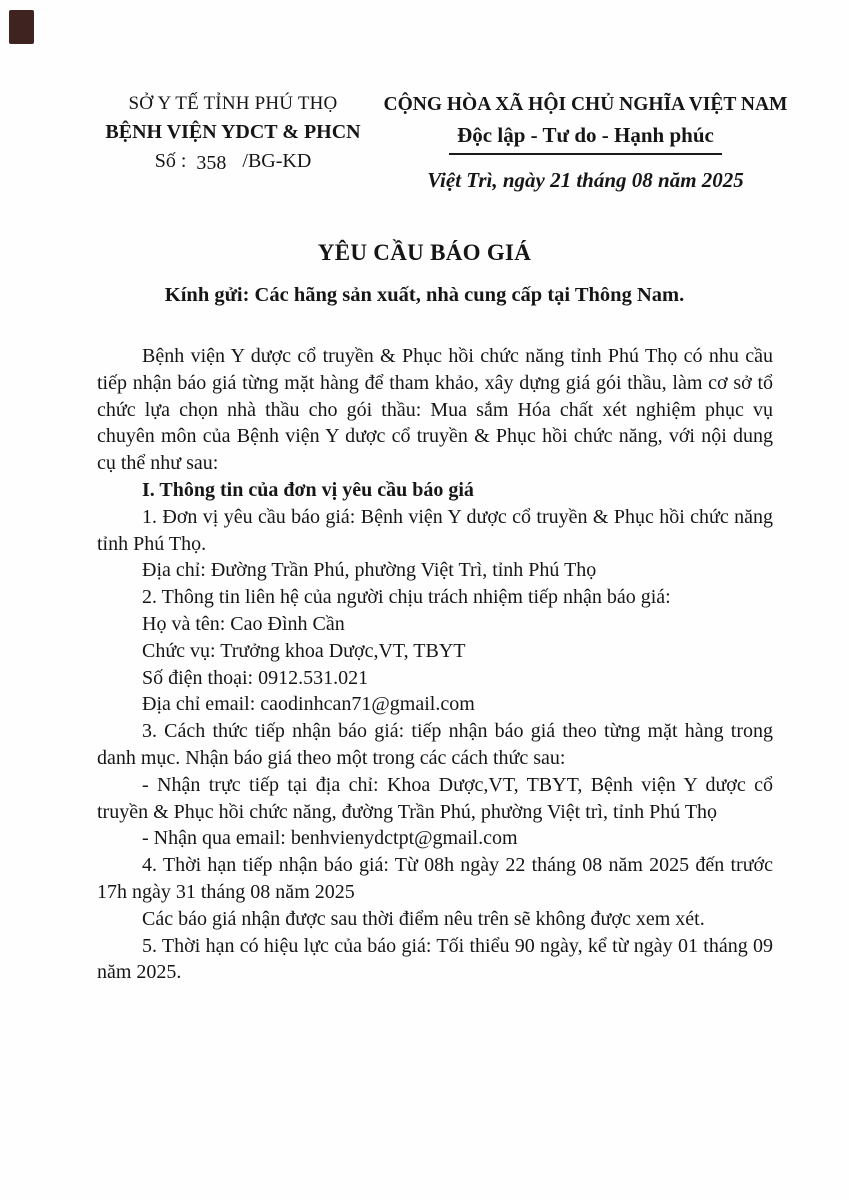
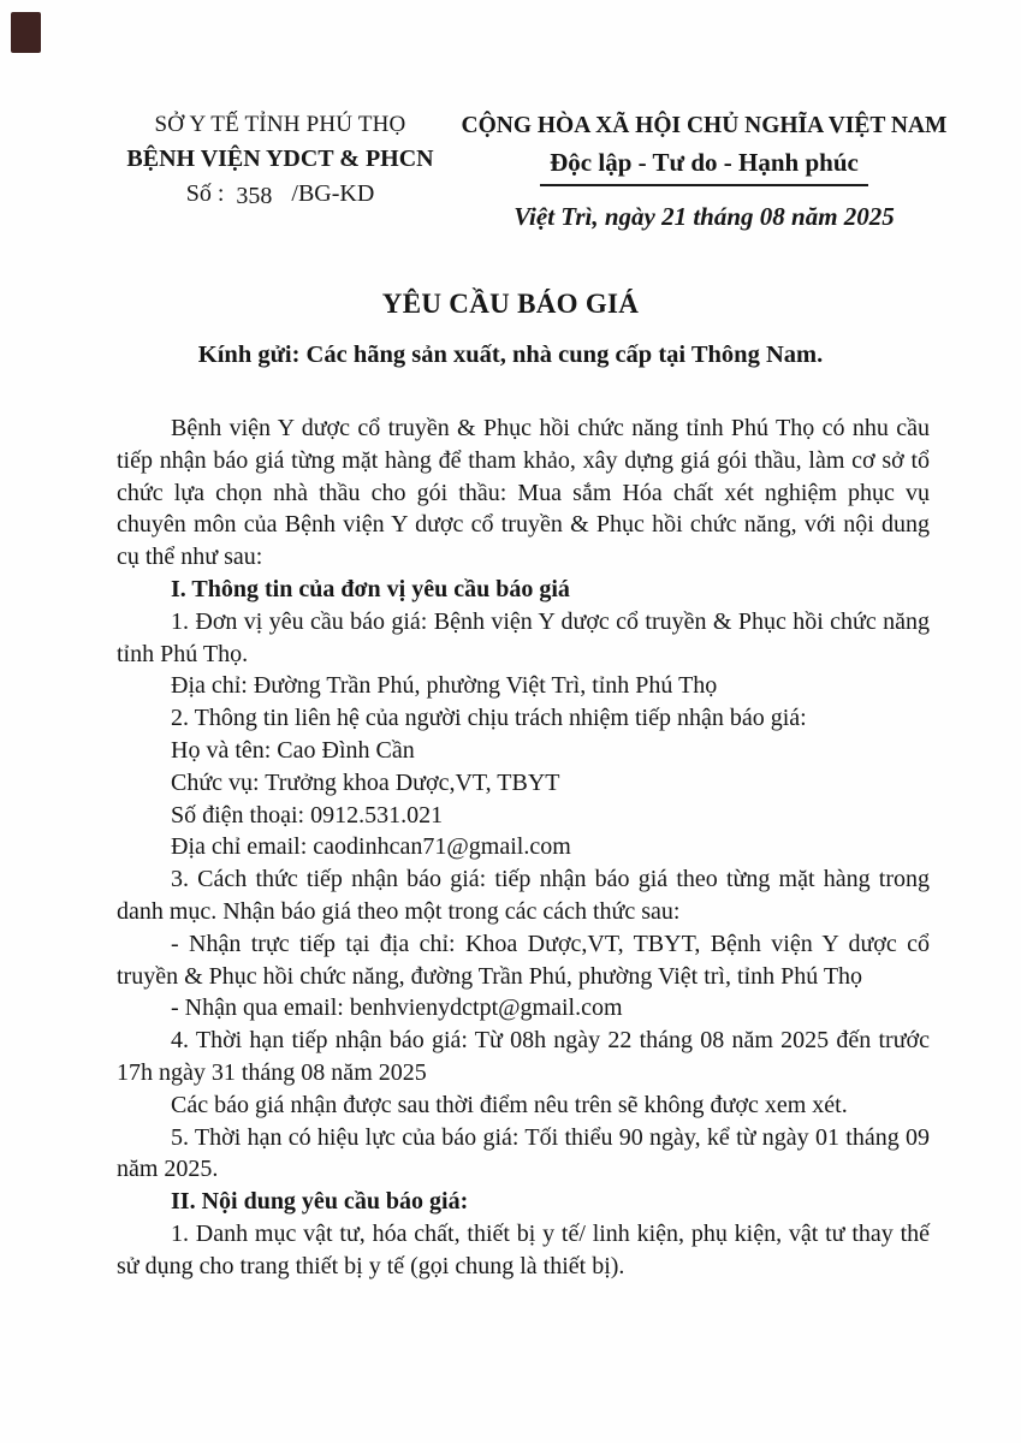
  SỞ Y TẾ TỈNH PHÚ THỌ
  BỆNH VIỆN YDCT & PHCN
  Số : 358 /BG-KD
  CỘNG HÒA XÃ HỘI CHỦ NGHĨA VIỆT NAM
  Độc lập - Tư do - Hạnh phúc
  Việt Trì, ngày 21 tháng 08 năm 2025
  YÊU CẦU BÁO GIÁ
  Kính gửi: Các hãng sản xuất, nhà cung cấp tại Thông Nam.
  Bệnh viện Y dược cổ truyền & Phục hồi chức năng tỉnh Phú Thọ có nhu cầu tiếp nhận báo giá từng mặt hàng để tham khảo, xây dựng giá gói thầu, làm cơ sở tổ chức lựa chọn nhà thầu cho gói thầu: Mua sắm Hóa chất xét nghiệm phục vụ chuyên môn của Bệnh viện Y dược cổ truyền & Phục hồi chức năng, với nội dung cụ thể như sau:
  I. Thông tin của đơn vị yêu cầu báo giá
  1. Đơn vị yêu cầu báo giá: Bệnh viện Y dược cổ truyền & Phục hồi chức năng tỉnh Phú Thọ.
  Địa chỉ: Đường Trần Phú, phường Việt Trì, tỉnh Phú Thọ
  2. Thông tin liên hệ của người chịu trách nhiệm tiếp nhận báo giá:
  Họ và tên: Cao Đình Cần
  Chức vụ: Trưởng khoa Dược,VT, TBYT
  Số điện thoại: 0912.531.021
  Địa chỉ email: caodinhcan71@gmail.com
  3. Cách thức tiếp nhận báo giá: tiếp nhận báo giá theo từng mặt hàng trong danh mục. Nhận báo giá theo một trong các cách thức sau:
  - Nhận trực tiếp tại địa chỉ: Khoa Dược,VT, TBYT, Bệnh viện Y dược cổ truyền & Phục hồi chức năng, đường Trần Phú, phường Việt trì, tỉnh Phú Thọ
  - Nhận qua email: benhvienydctpt@gmail.com
  4. Thời hạn tiếp nhận báo giá: Từ 08h ngày 22 tháng 08 năm 2025 đến trước 17h ngày 31 tháng 08 năm 2025
  Các báo giá nhận được sau thời điểm nêu trên sẽ không được xem xét.
  5. Thời hạn có hiệu lực của báo giá: Tối thiểu 90 ngày, kể từ ngày 01 tháng 09 năm 2025.
+ II. Nội dung yêu cầu báo giá:
+ 1. Danh mục vật tư, hóa chất, thiết bị y tế/ linh kiện, phụ kiện, vật tư thay thế sử dụng cho trang thiết bị y tế (gọi chung là thiết bị).
